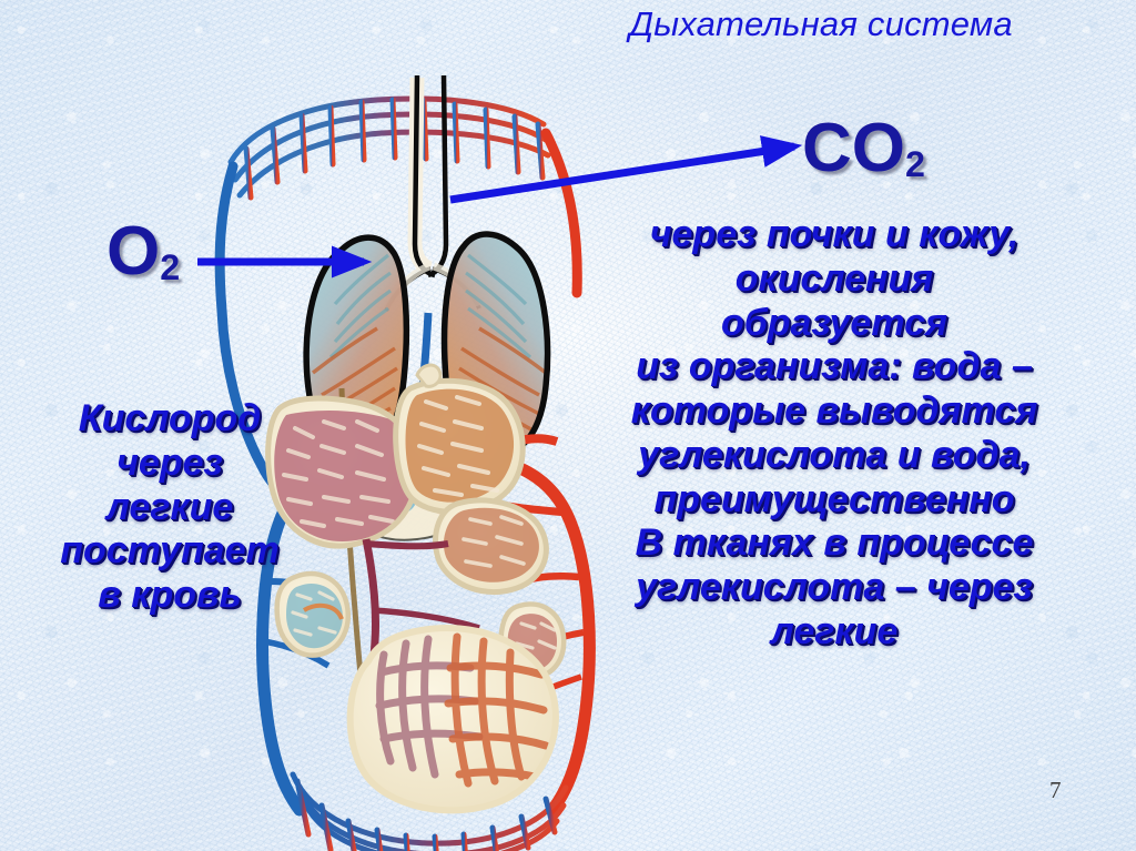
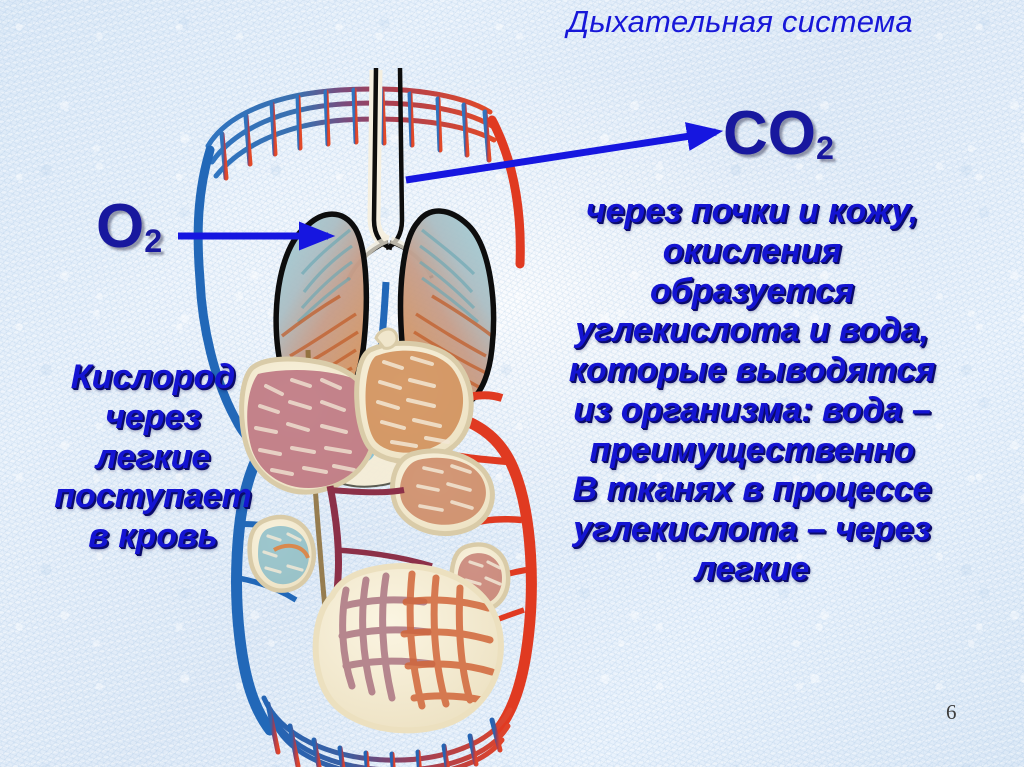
  Дыхательная система
  CO2
  O2
  Кислород
  через
  легкие
  поступает
  в кровь
  через почки и кожу,
  окисления
  образуется
- из организма: вода –
+ углекислота и вода,
  которые выводятся
- углекислота и вода,
+ из организма: вода –
  преимущественно
  В тканях в процессе
  углекислота – через
  легкие
- 7
+ 6
